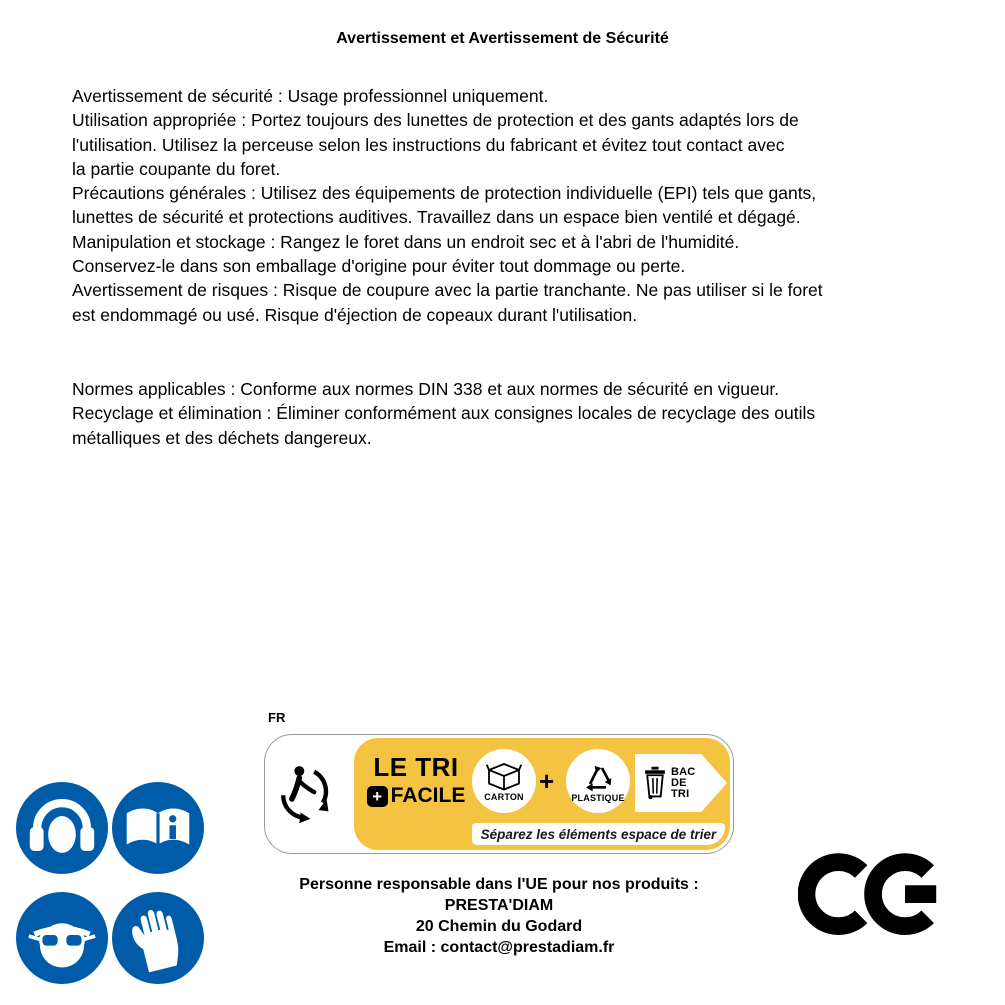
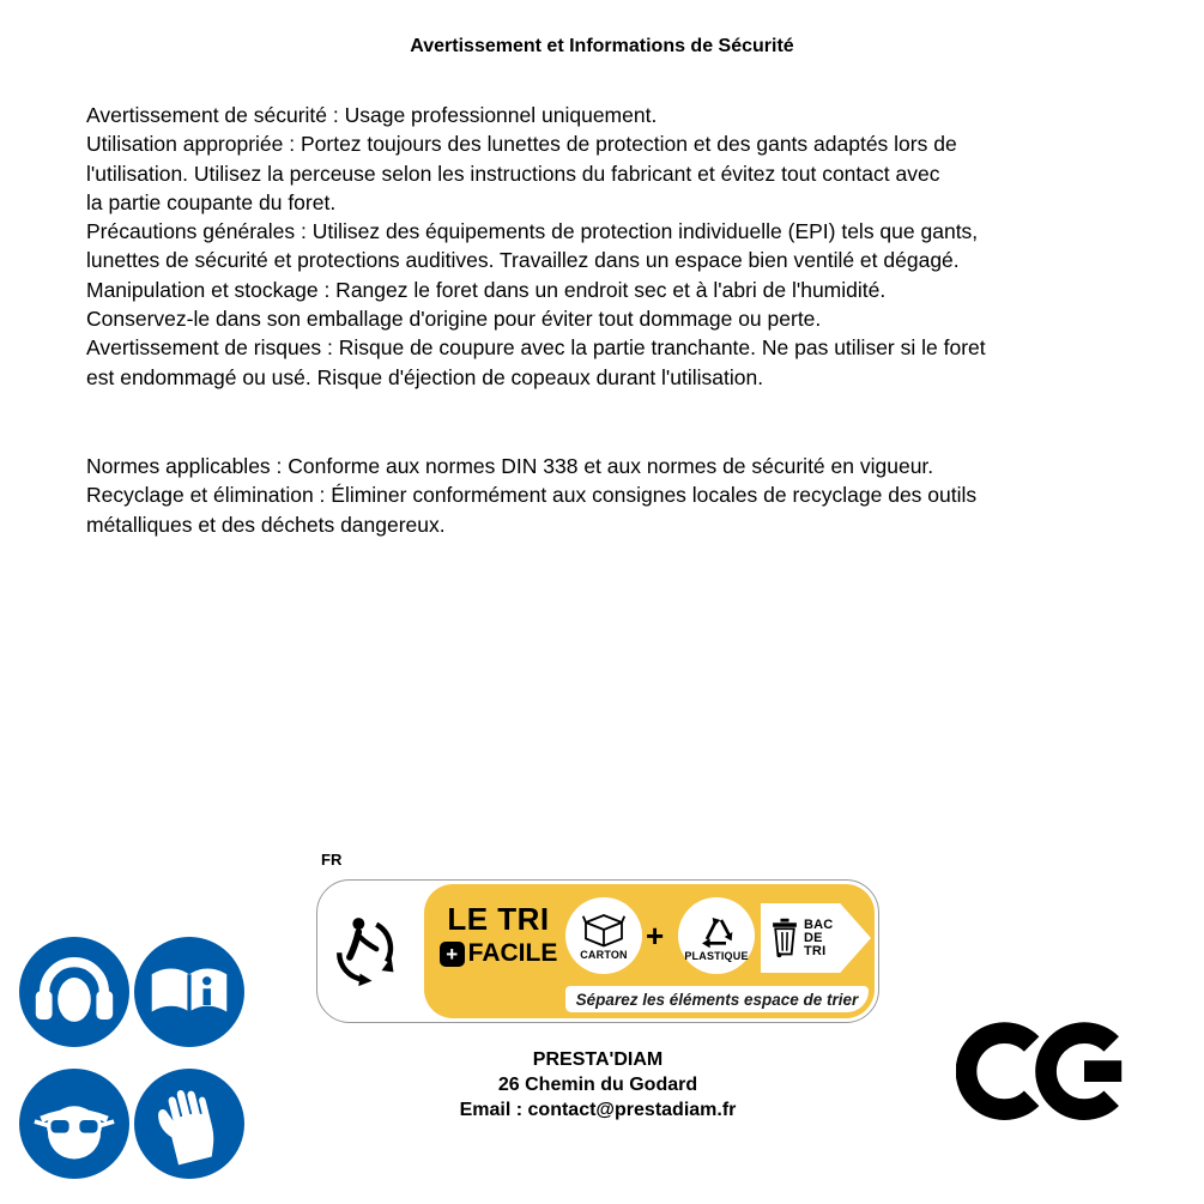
- Avertissement et Avertissement de Sécurité
+ Avertissement et Informations de Sécurité
  Avertissement de sécurité : Usage professionnel uniquement.
  Utilisation appropriée : Portez toujours des lunettes de protection et des gants adaptés lors de
  l'utilisation. Utilisez la perceuse selon les instructions du fabricant et évitez tout contact avec
  la partie coupante du foret.
  Précautions générales : Utilisez des équipements de protection individuelle (EPI) tels que gants,
  lunettes de sécurité et protections auditives. Travaillez dans un espace bien ventilé et dégagé.
  Manipulation et stockage : Rangez le foret dans un endroit sec et à l'abri de l'humidité.
  Conservez-le dans son emballage d'origine pour éviter tout dommage ou perte.
  Avertissement de risques : Risque de coupure avec la partie tranchante. Ne pas utiliser si le foret
  est endommagé ou usé. Risque d'éjection de copeaux durant l'utilisation.
  Normes applicables : Conforme aux normes DIN 338 et aux normes de sécurité en vigueur.
  Recyclage et élimination : Éliminer conformément aux consignes locales de recyclage des outils
  métalliques et des déchets dangereux.
  FR
  LE TRI
  +
  FACILE
  CARTON
  +
  PLASTIQUE
  BAC
  DE
  TRI
  Séparez les éléments espace de trier
- Personne responsable dans l'UE pour nos produits :
  PRESTA'DIAM
- 20 Chemin du Godard
+ 26 Chemin du Godard
  Email : contact@prestadiam.fr
